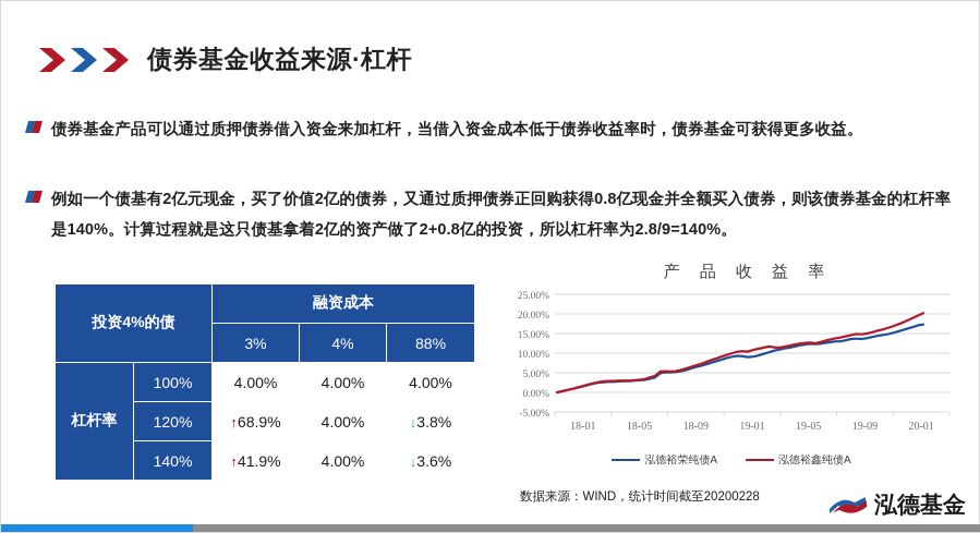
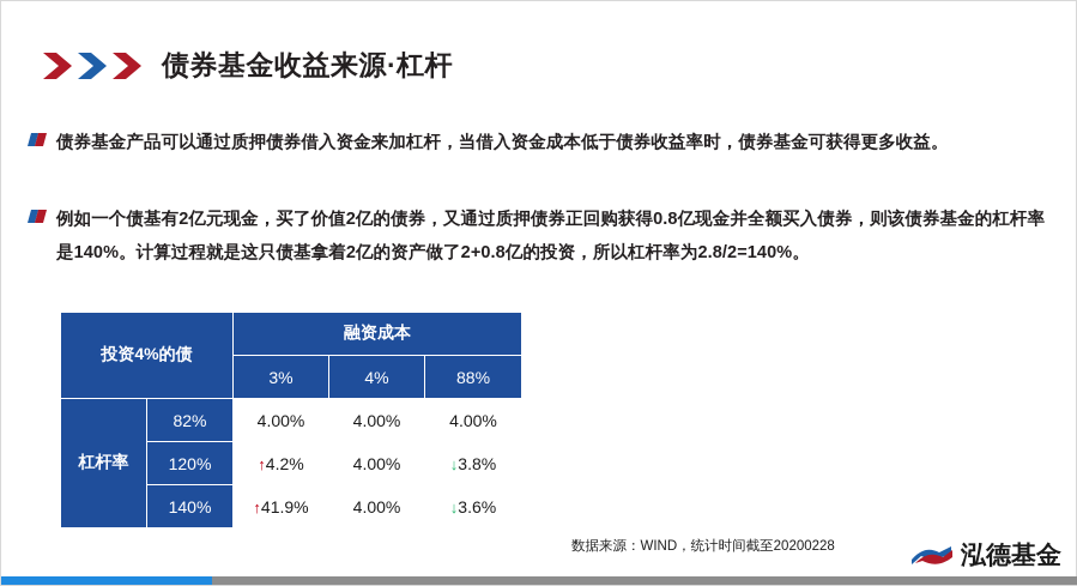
  债券基金收益来源·杠杆
  债券基金产品可以通过质押债券借入资金来加杠杆，当借入资金成本低于债券收益率时，债券基金可获得更多收益。
- 例如一个债基有2亿元现金，买了价值2亿的债券，又通过质押债券正回购获得0.8亿现金并全额买入债券，则该债券基金的杠杆率是140%。计算过程就是这只债基拿着2亿的资产做了2+0.8亿的投资，所以杠杆率为2.8/9=140%。
+ 例如一个债基有2亿元现金，买了价值2亿的债券，又通过质押债券正回购获得0.8亿现金并全额买入债券，则该债券基金的杠杆率是140%。计算过程就是这只债基拿着2亿的资产做了2+0.8亿的投资，所以杠杆率为2.8/2=140%。
  投资4%的债	融资成本
  3%	4%	88%
- 杠杆率	100%	4.00%	4.00%	4.00%
+ 杠杆率	82%	4.00%	4.00%	4.00%
- 120%	↑68.9%	4.00%	↓3.8%
+ 120%	↑4.2%	4.00%	↓3.8%
  140%	↑41.9%	4.00%	↓3.6%
- 产 品 收 益 率
- -5.00%
- 0.00%
- 5.00%
- 10.00%
- 15.00%
- 20.00%
- 25.00%
- 18-01
- 18-05
- 18-09
- 19-01
- 19-05
- 19-09
- 20-01
- 泓德裕荣纯债A
- 泓德裕鑫纯债A
  数据来源：WIND，统计时间截至20200228
  泓德基金
